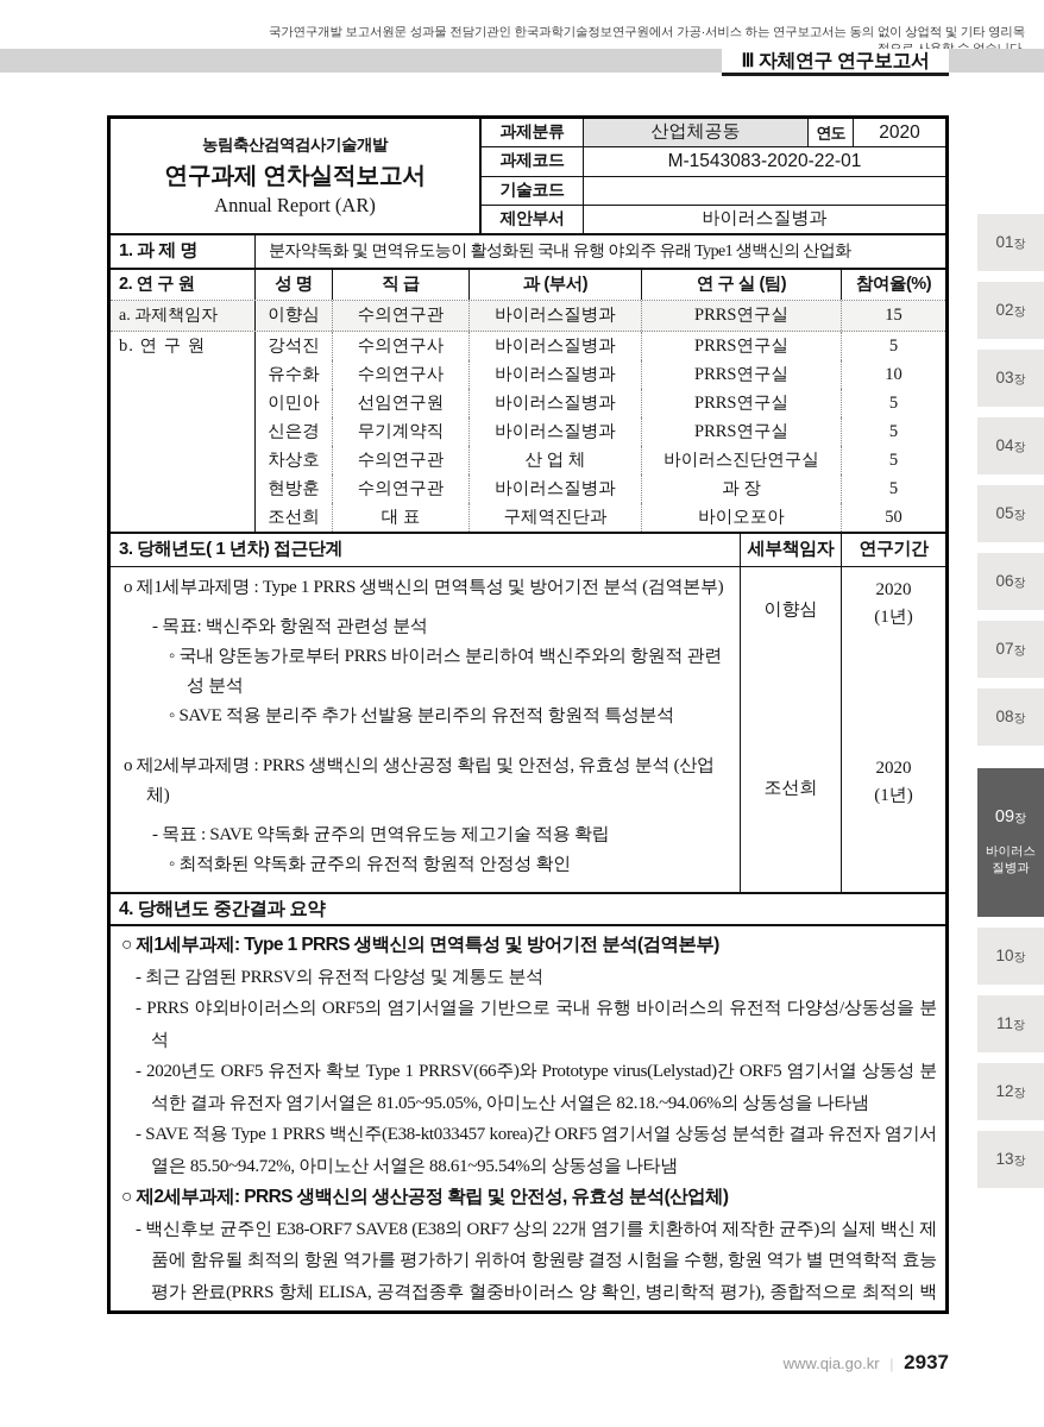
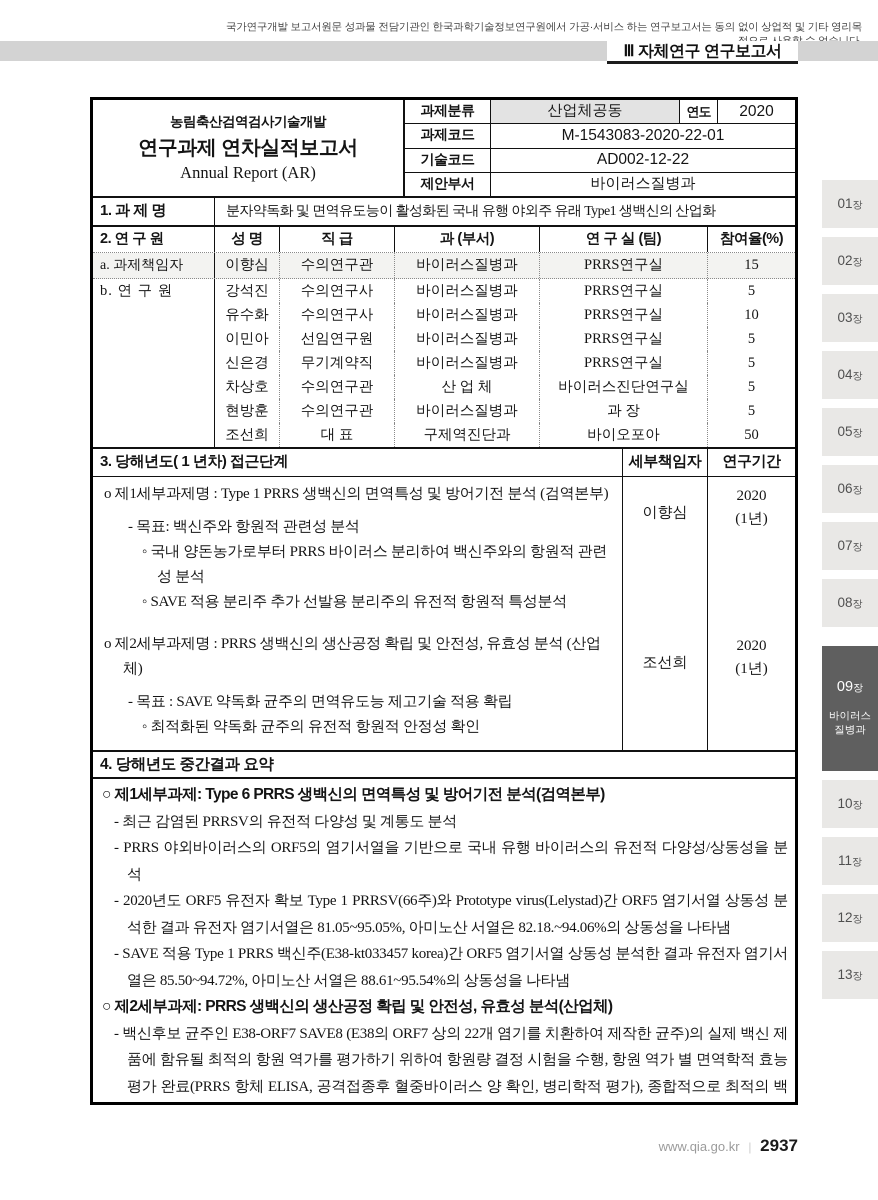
  국가연구개발 보고서원문 성과물 전담기관인 한국과학기술정보연구원에서 가공·서비스 하는 연구보고서는 동의 없이 상업적 및 기타 영리목
  Ⅲ 자체연구 연구보고서
  농림축산검역검사기술개발
  연구과제 연차실적보고서
  Annual Report (AR)
  과제분류
  산업체공동
  연도
  2020
  과제코드
  M-1543083-2020-22-01
  기술코드
+ AD002-12-22
  제안부서
  바이러스질병과
  1. 과 제 명
  분자약독화 및 면역유도능이 활성화된 국내 유행 야외주 유래 Type1 생백신의 산업화
  2. 연 구 원
  성 명
  직 급
  과 (부서)
  연 구 실 (팀)
  참여율(%)
  a. 과제책임자
  이향심
  수의연구관
  바이러스질병과
  PRRS연구실
  15
  b. 연 구 원
  강석진
  수의연구사
  바이러스질병과
  PRRS연구실
  5
  유수화
  수의연구사
  바이러스질병과
  PRRS연구실
  10
  이민아
  선임연구원
  바이러스질병과
  PRRS연구실
  5
  신은경
  무기계약직
  바이러스질병과
  PRRS연구실
  5
  차상호
  수의연구관
  산 업 체
  바이러스진단연구실
  5
  현방훈
  수의연구관
  바이러스질병과
  과 장
  5
  조선희
  대 표
  구제역진단과
  바이오포아
  50
  3. 당해년도( 1 년차) 접근단계
  세부책임자
  연구기간
  o 제1세부과제명 : Type 1 PRRS 생백신의 면역특성 및 방어기전 분석 (검역본부)
  - 목표: 백신주와 항원적 관련성 분석
  ◦ 국내 양돈농가로부터 PRRS 바이러스 분리하여 백신주와의 항원적 관련성 분석
  ◦ SAVE 적용 분리주 추가 선발용 분리주의 유전적 항원적 특성분석
  이향심
  2020
  (1년)
  o 제2세부과제명 : PRRS 생백신의 생산공정 확립 및 안전성, 유효성 분석 (산업체)
  - 목표 : SAVE 약독화 균주의 면역유도능 제고기술 적용 확립
  ◦ 최적화된 약독화 균주의 유전적 항원적 안정성 확인
  조선희
  2020
  (1년)
  4. 당해년도 중간결과 요약
- ○ 제1세부과제: Type 1 PRRS 생백신의 면역특성 및 방어기전 분석(검역본부)
+ ○ 제1세부과제: Type 6 PRRS 생백신의 면역특성 및 방어기전 분석(검역본부)
  - 최근 감염된 PRRSV의 유전적 다양성 및 계통도 분석
  - PRRS 야외바이러스의 ORF5의 염기서열을 기반으로 국내 유행 바이러스의 유전적 다양성/상동성을 분석
  - 2020년도 ORF5 유전자 확보 Type 1 PRRSV(66주)와 Prototype virus(Lelystad)간 ORF5 염기서열 상동성 분석한 결과 유전자 염기서열은 81.05~95.05%, 아미노산 서열은 82.18.~94.06%의 상동성을 나타냄
  - SAVE 적용 Type 1 PRRS 백신주(E38-kt033457 korea)간 ORF5 염기서열 상동성 분석한 결과 유전자 염기서열은 85.50~94.72%, 아미노산 서열은 88.61~95.54%의 상동성을 나타냄
  ○ 제2세부과제: PRRS 생백신의 생산공정 확립 및 안전성, 유효성 분석(산업체)
  - 백신후보 균주인 E38-ORF7 SAVE8 (E38의 ORF7 상의 22개 염기를 치환하여 제작한 균주)의 실제 백신 제품에 함유될 최적의 항원 역가를 평가하기 위하여 항원량 결정 시험을 수행, 항원 역가 별 면역학적 효능 평가 완료(PRRS 항체 ELISA, 공격접종후 혈중바이러스 양 확인, 병리학적 평가), 종합적으로 최적의 백
  01장
  02장
  03장
  04장
  05장
  06장
  07장
  08장
  09장
  바이러스
  질병과
  10장
  11장
  12장
  13장
  www.qia.go.kr
  |
  2937
